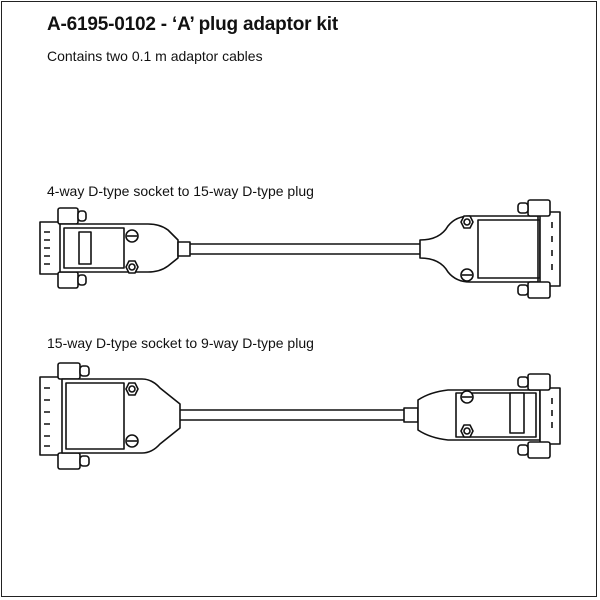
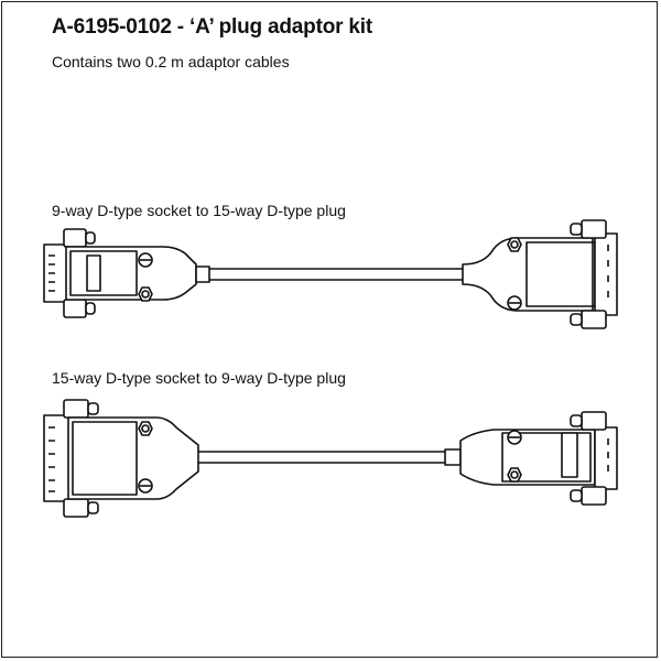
  A-6195-0102 - ‘A’ plug adaptor kit
- Contains two 0.1 m adaptor cables
+ Contains two 0.2 m adaptor cables
- 4-way D-type socket to 15-way D-type plug
+ 9-way D-type socket to 15-way D-type plug
  15-way D-type socket to 9-way D-type plug
